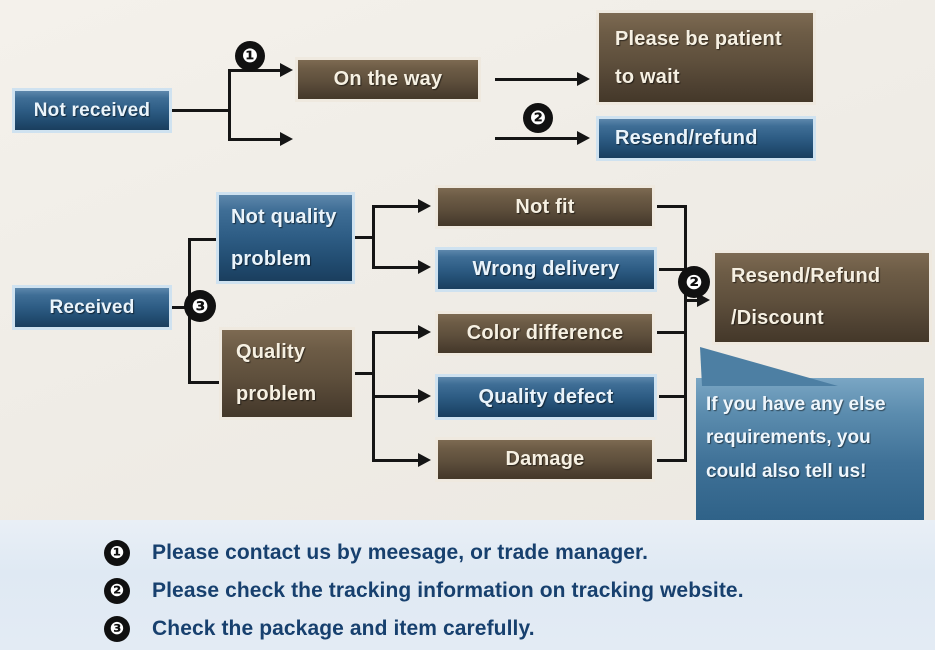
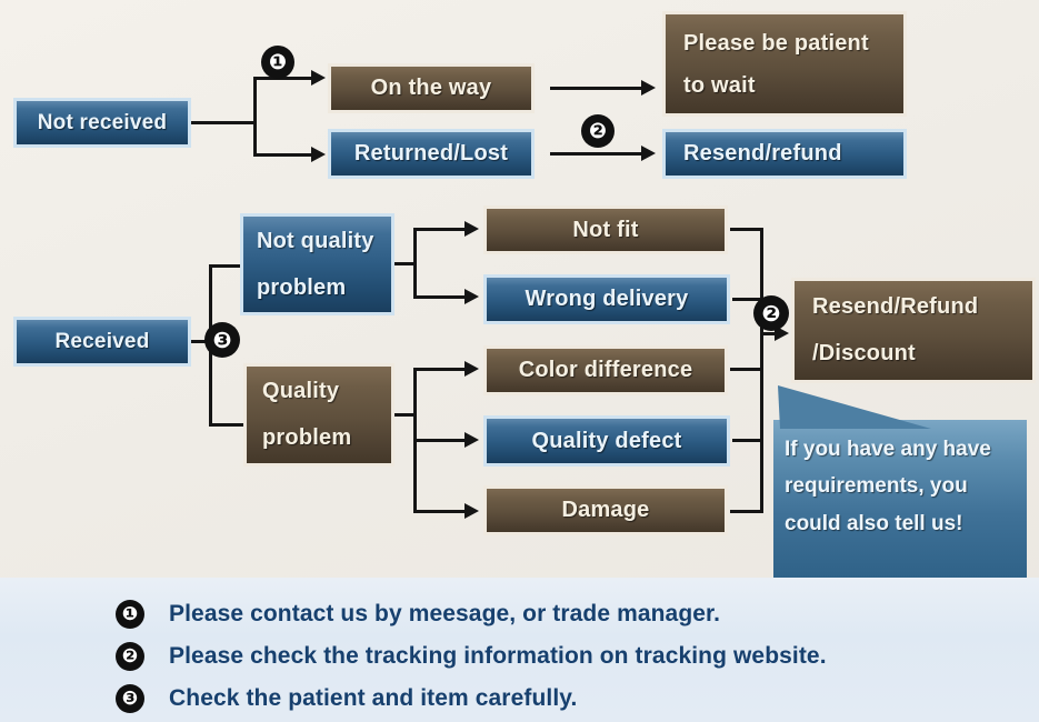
  Not received
  ❶
  On the way
+ Returned/Lost
  ❷
  Please be patient
  to wait
  Resend/refund
  Received
  ❸
  Not quality
  problem
  Quality
  problem
  Not fit
  Wrong delivery
  Color difference
  Quality defect
  Damage
  ❷
  Resend/Refund
  /Discount
- If you have any else
+ If you have any have
  requirements, you
  could also tell us!
  ❶
  Please contact us by meesage, or trade manager.
  ❷
  Please check the tracking information on tracking website.
  ❸
- Check the package and item carefully.
+ Check the patient and item carefully.
